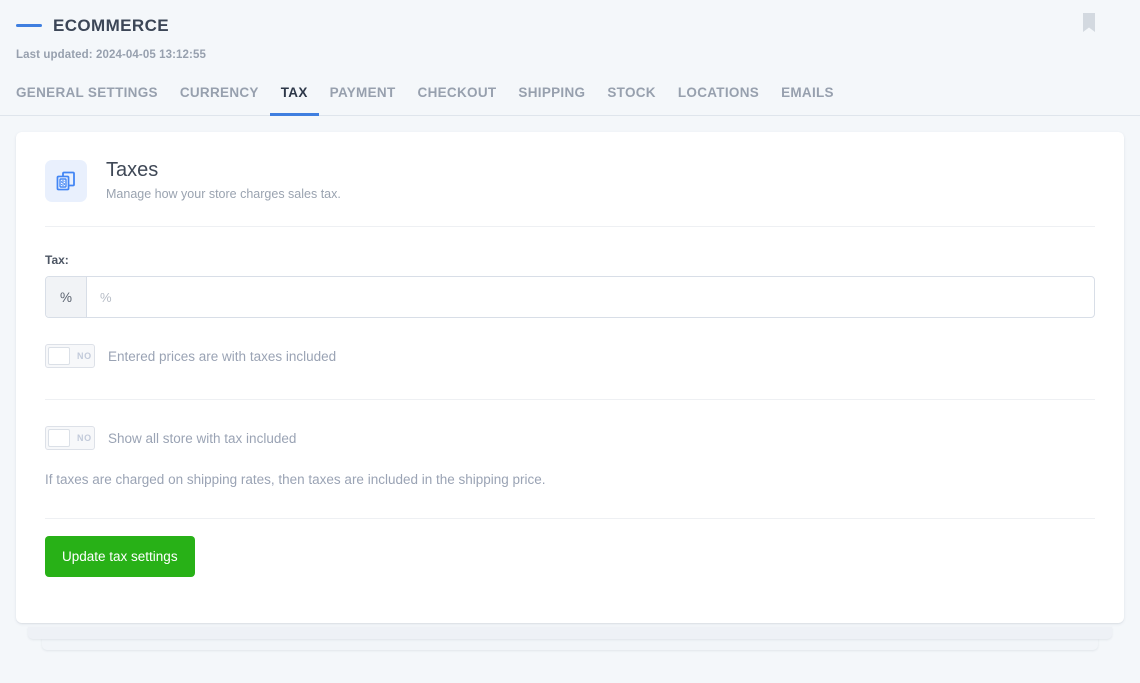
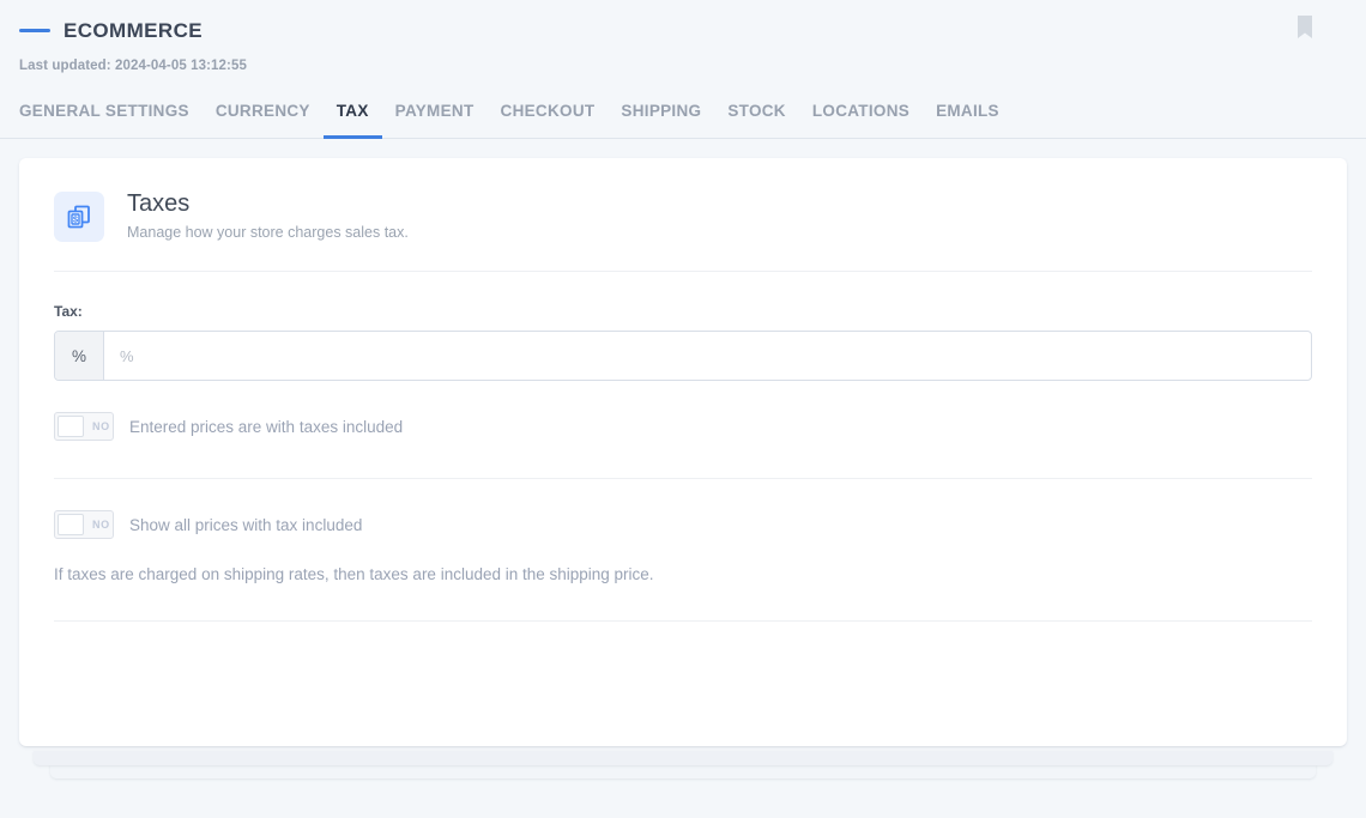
  ECOMMERCE
  Last updated: 2024-04-05 13:12:55
  GENERAL SETTINGS
  CURRENCY
  TAX
  PAYMENT
  CHECKOUT
  SHIPPING
  STOCK
  LOCATIONS
  EMAILS
  $
  Taxes
  Manage how your store charges sales tax.
  Tax:
  %
  %
  NO
  Entered prices are with taxes included
  NO
- Show all store with tax included
+ Show all prices with tax included
  If taxes are charged on shipping rates, then taxes are included in the shipping price.
- Update tax settings
